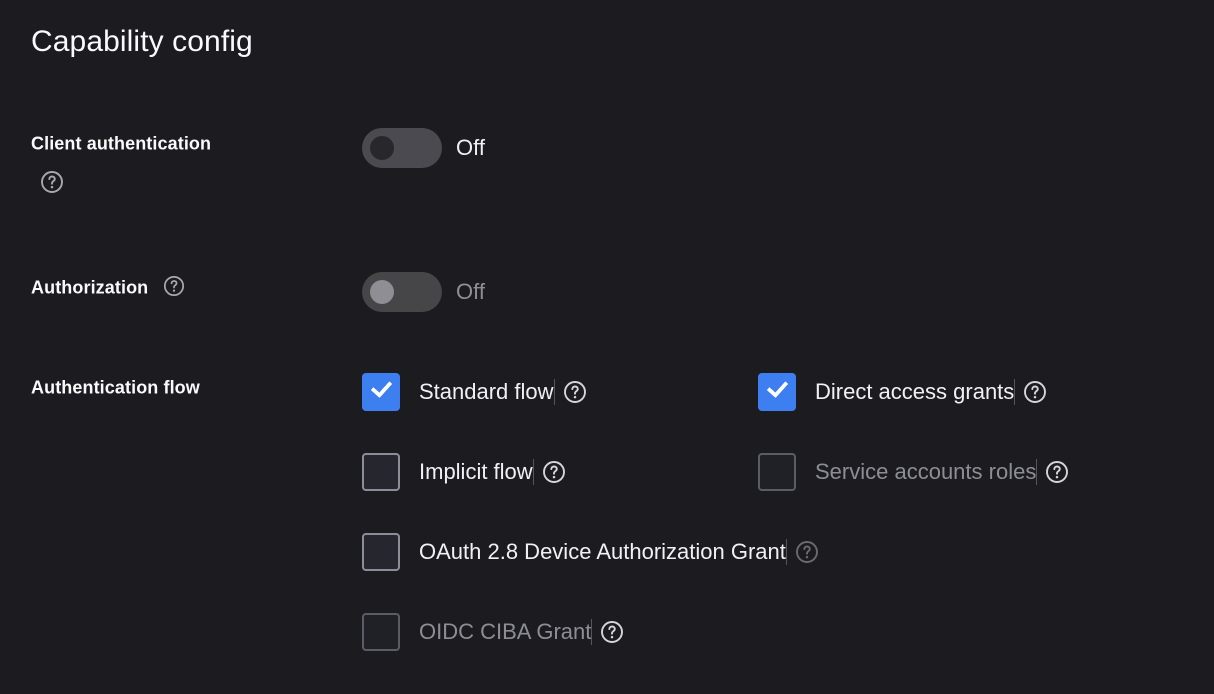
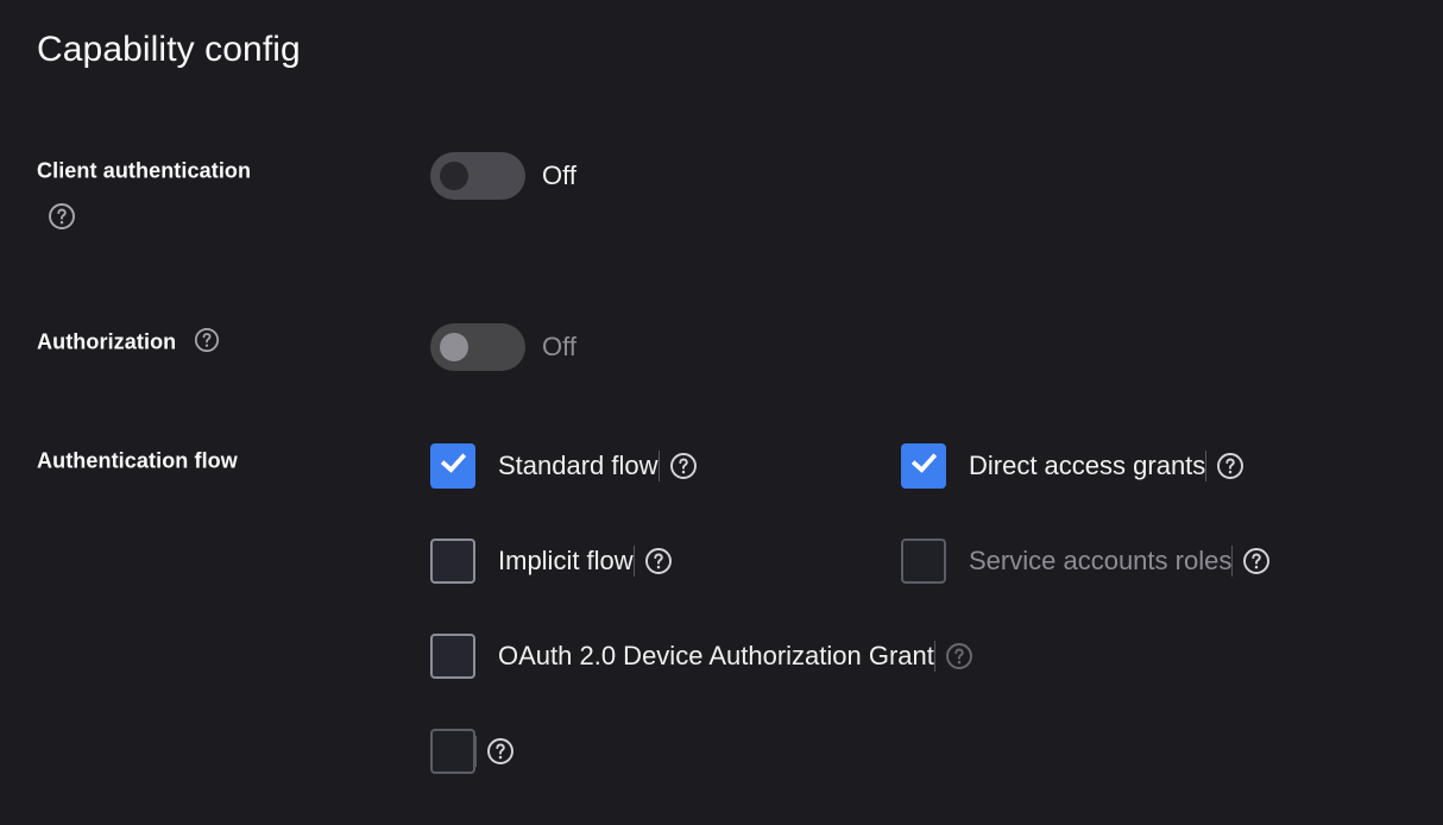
  Capability config
  Client authentication
  Off
  Authorization
  Off
  Authentication flow
  Standard flow
  Direct access grants
  Implicit flow
  Service accounts roles
- OAuth 2.8 Device Authorization Grant
+ OAuth 2.0 Device Authorization Grant
- OIDC CIBA Grant
